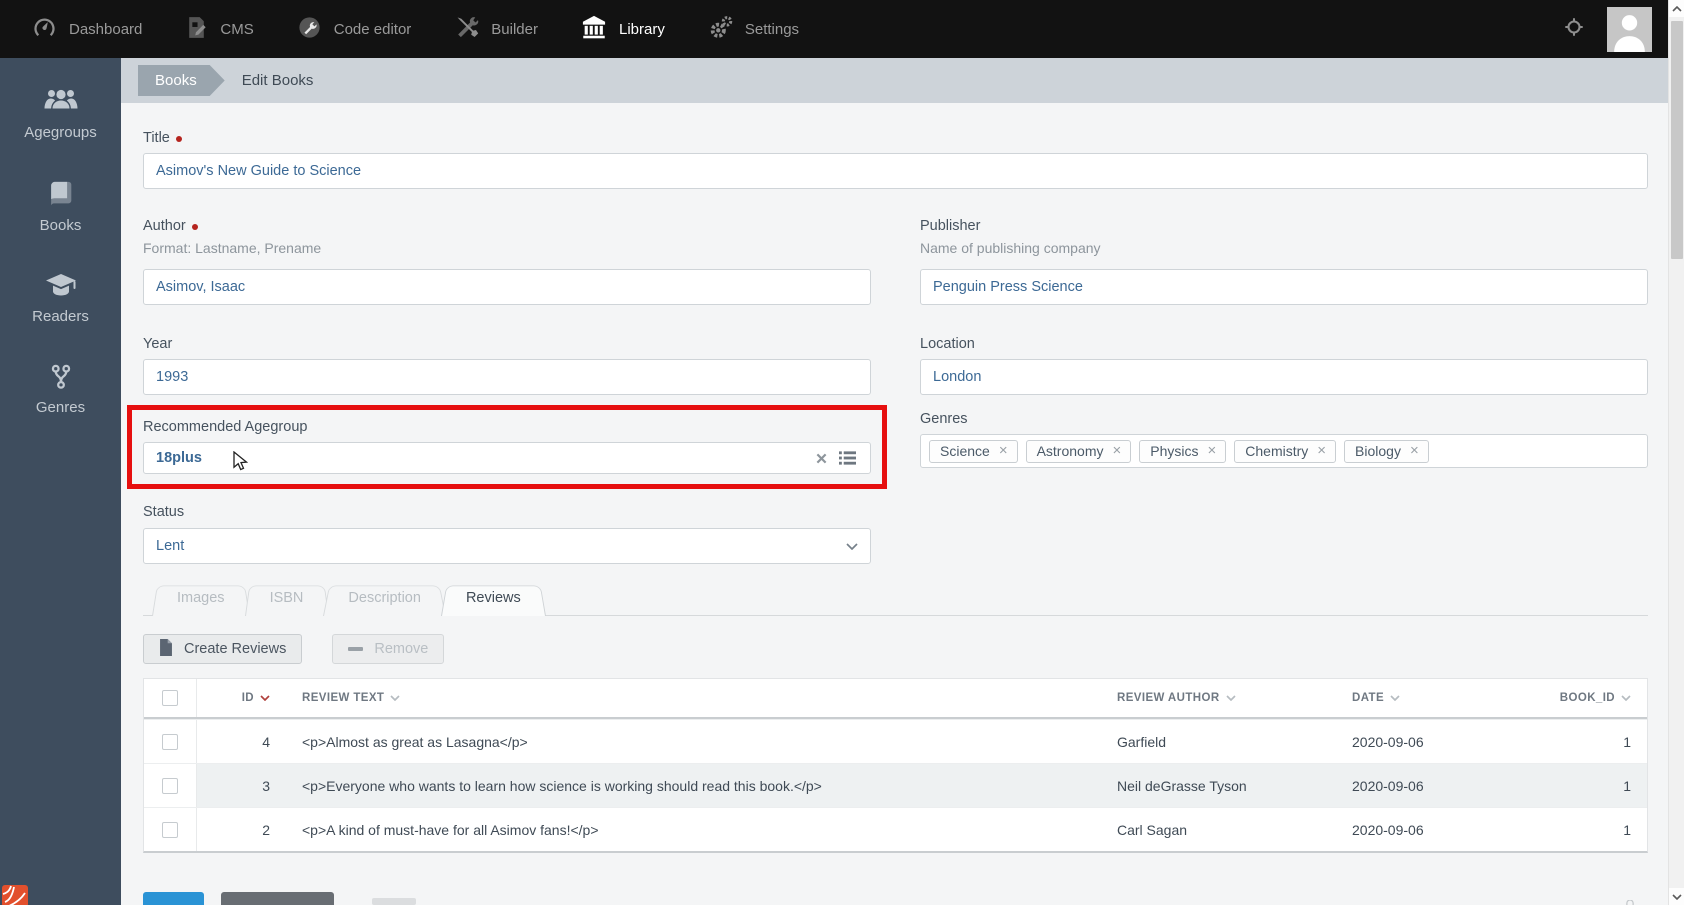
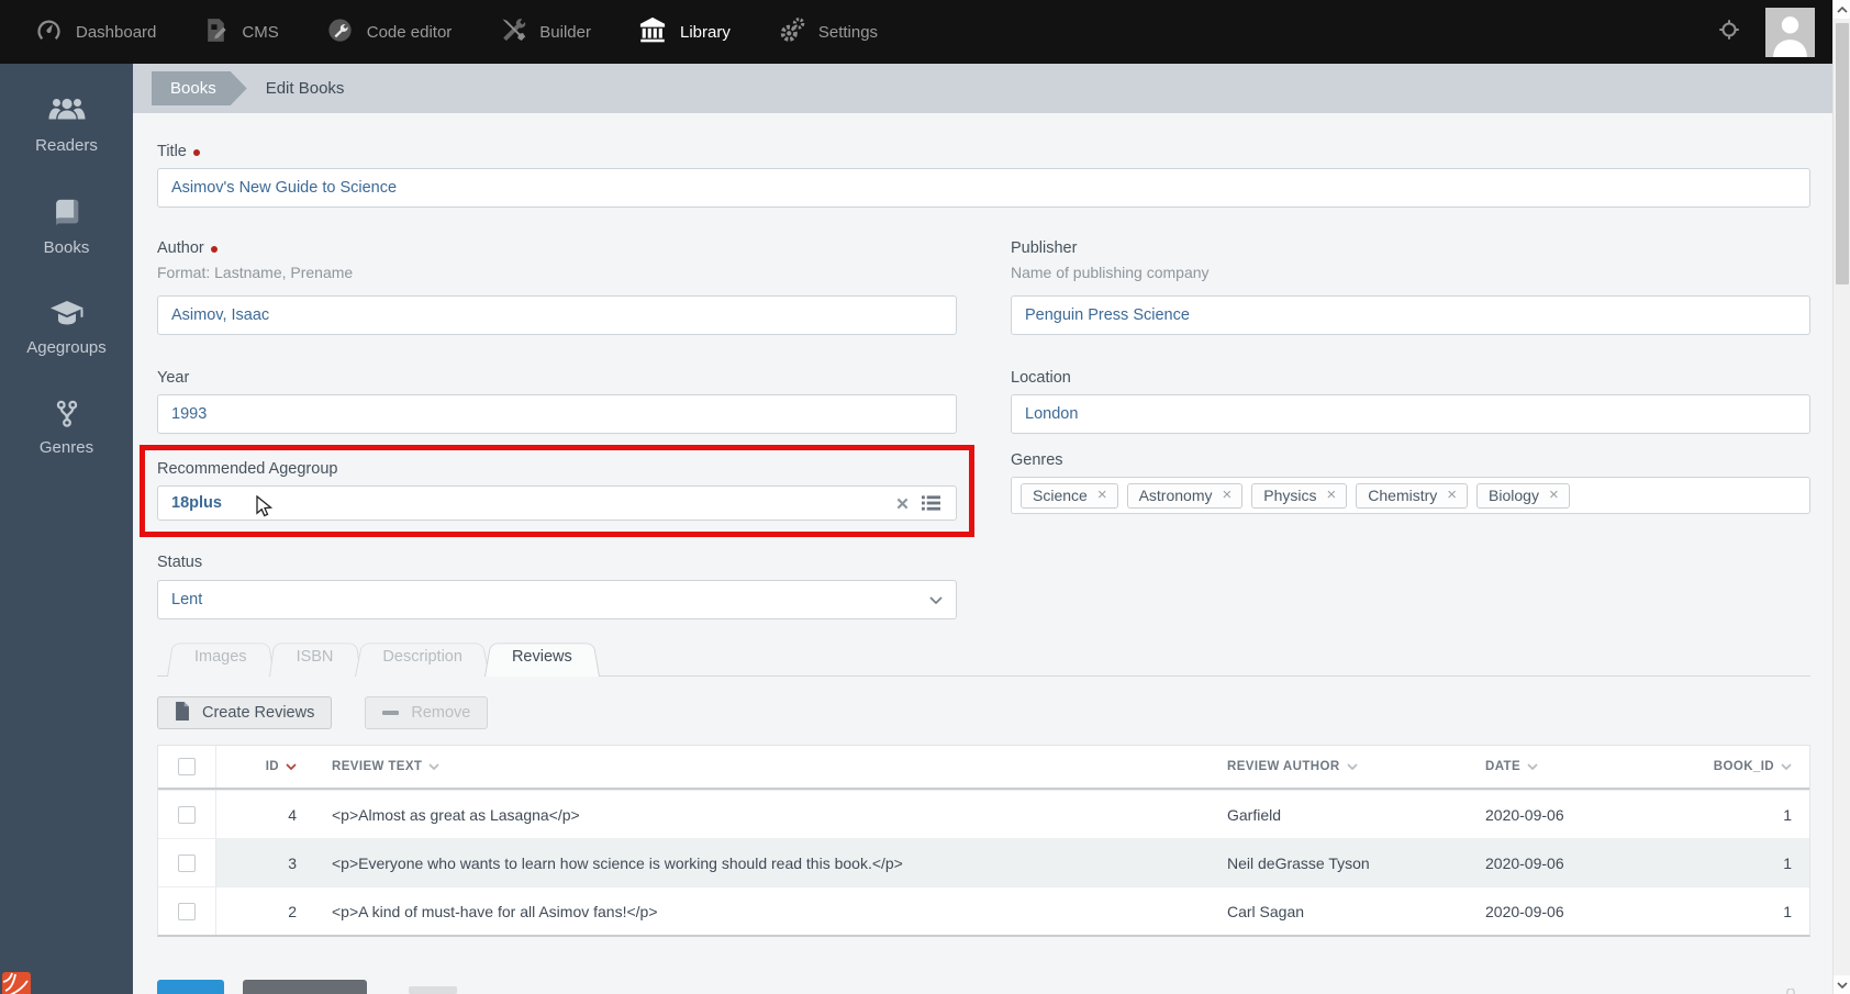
  Dashboard
  CMS
  Code editor
  Builder
  Library
  Settings
- Agegroups
+ Readers
  Books
- Readers
+ Agegroups
  Genres
  Books
  Edit Books
  Title
  Asimov's New Guide to Science
  Author
  Format: Lastname, Prename
  Asimov, Isaac
  Publisher
  Name of publishing company
  Penguin Press Science
  Year
  1993
  Location
  London
  Recommended Agegroup
  18plus
  Genres
  Science
  ×
  Astronomy
  ×
  Physics
  ×
  Chemistry
  ×
  Biology
  ×
  Status
  Lent
  Images
  ISBN
  Description
  Reviews
  Create Reviews
  Remove
  ID
  REVIEW TEXT
  REVIEW AUTHOR
  DATE
  BOOK_ID
  4
  <p>Almost as great as Lasagna</p>
  Garfield
  2020-09-06
  1
  3
  <p>Everyone who wants to learn how science is working should read this book.</p>
  Neil deGrasse Tyson
  2020-09-06
  1
  2
  <p>A kind of must-have for all Asimov fans!</p>
  Carl Sagan
  2020-09-06
  1
